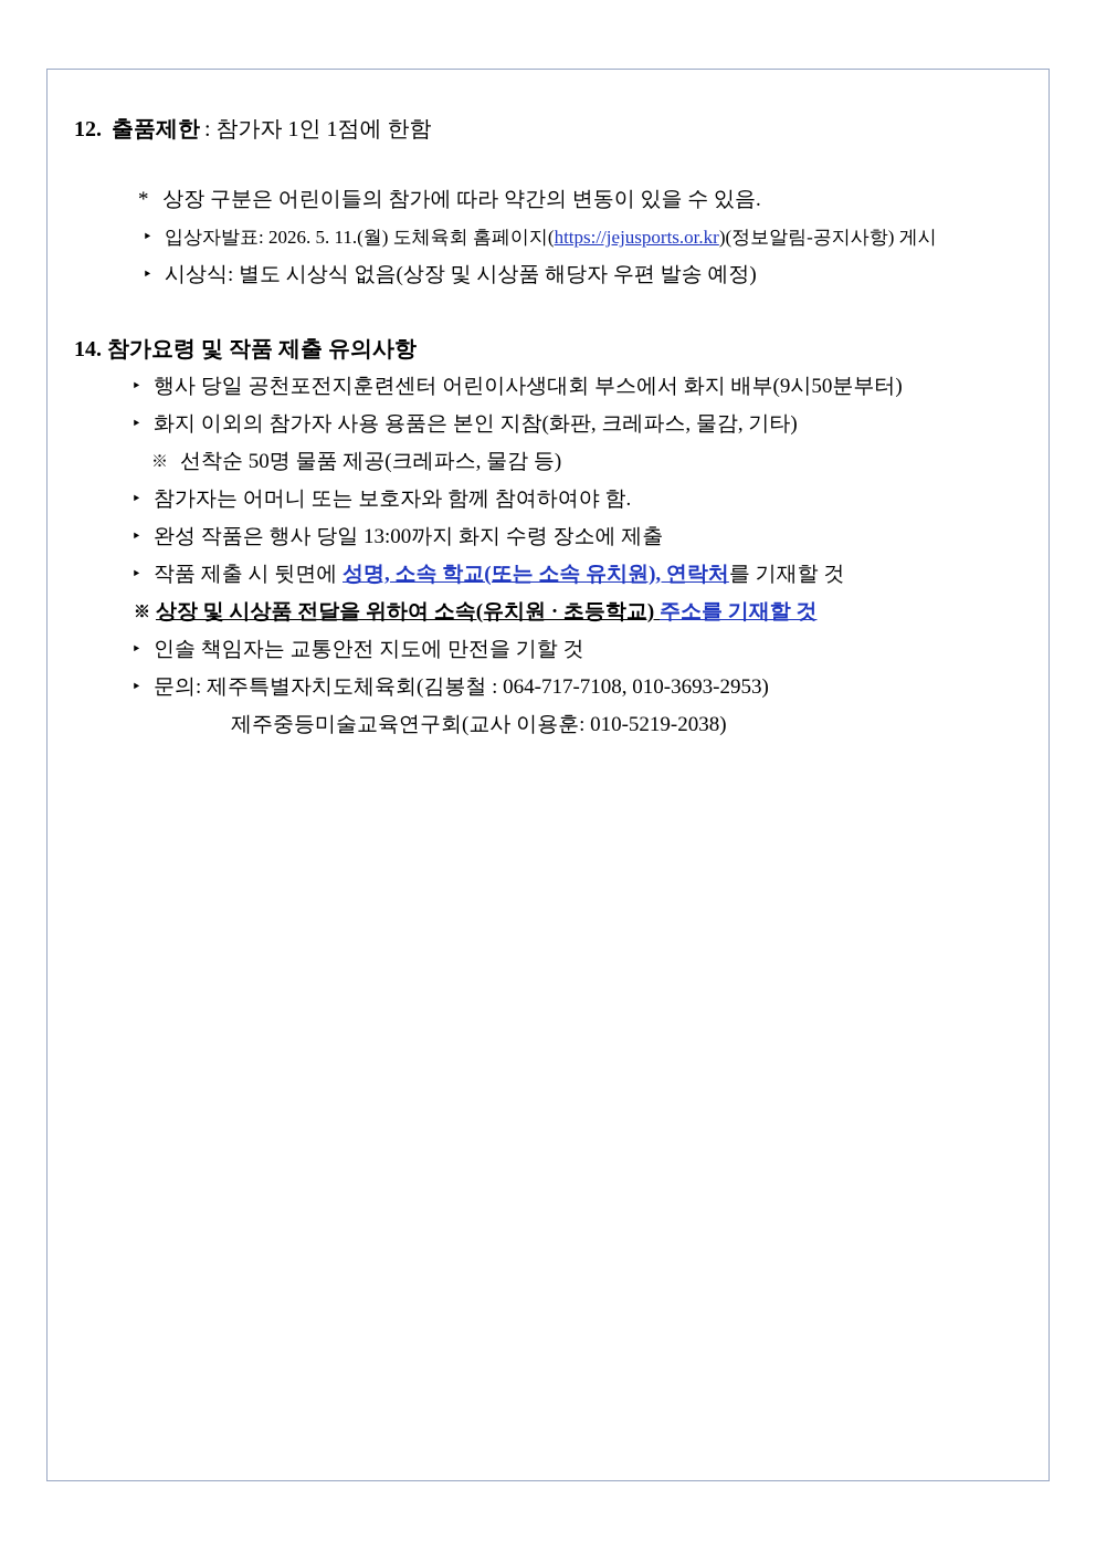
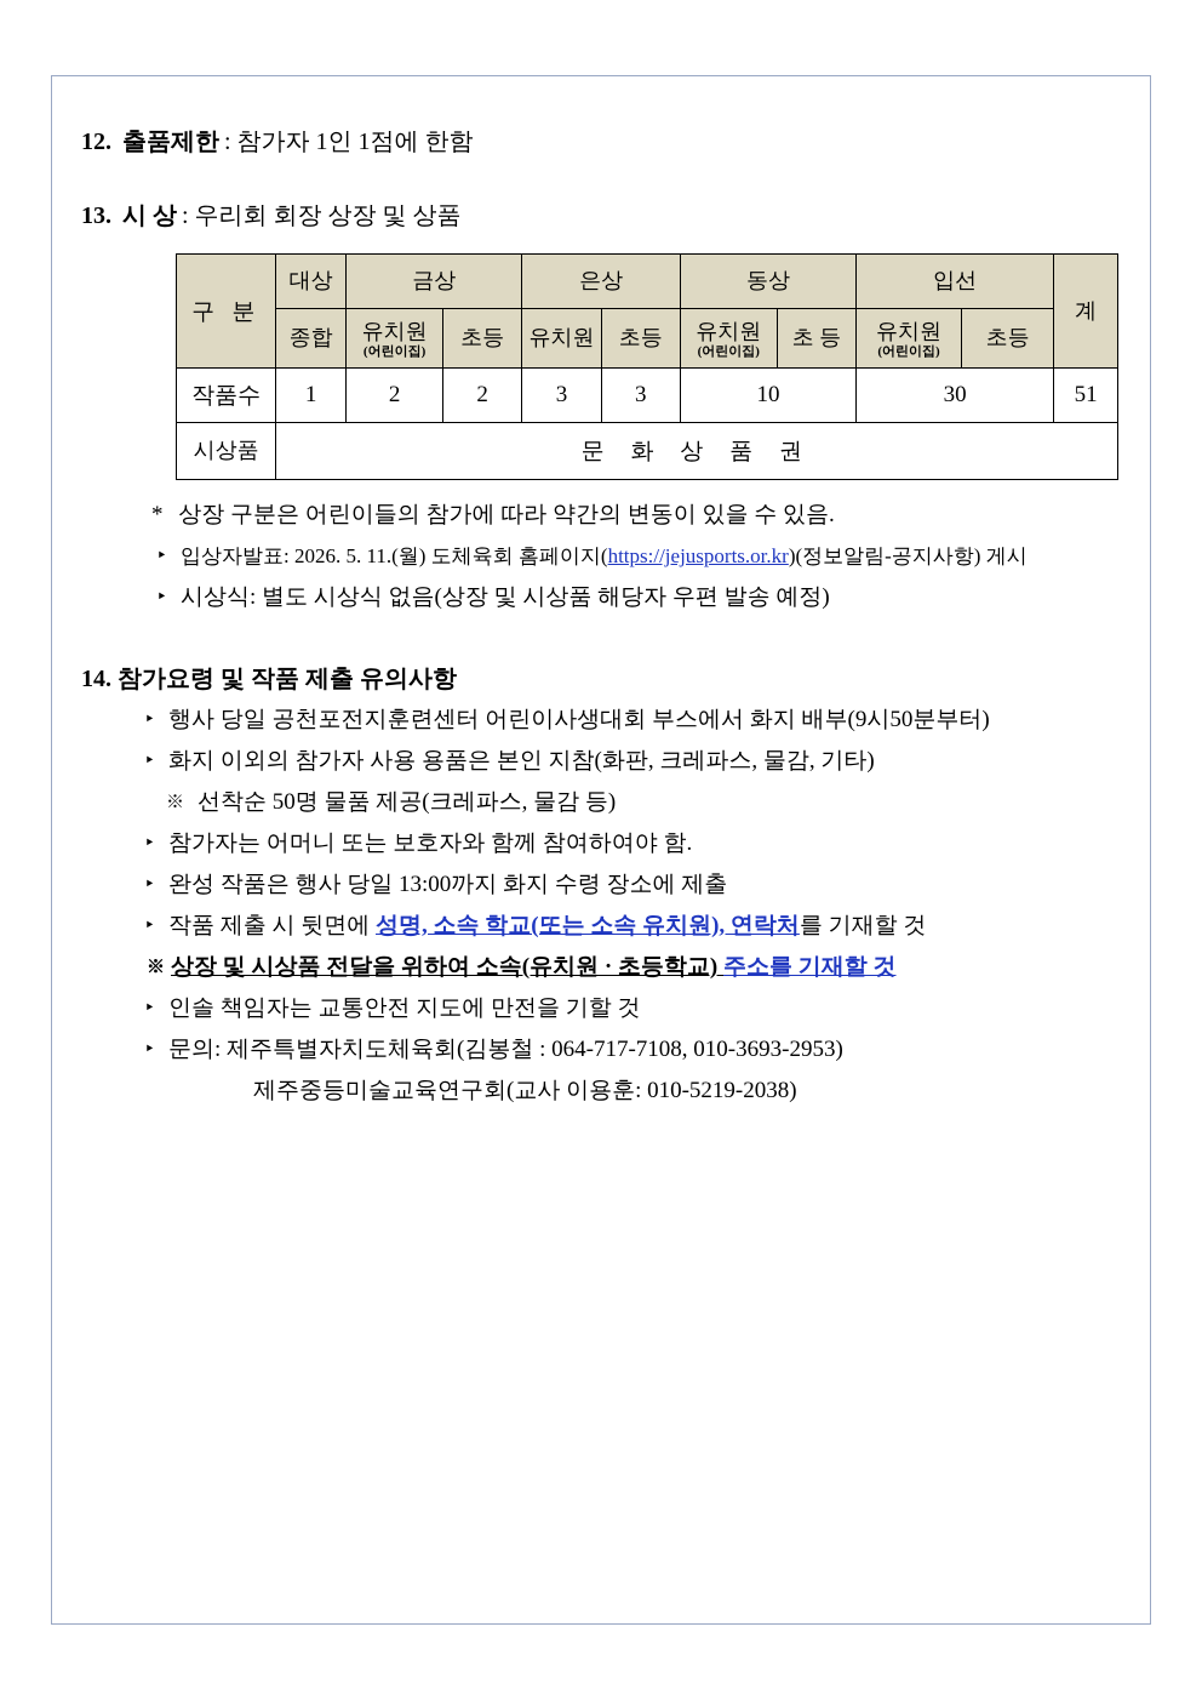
  12.
  출품제한
  : 참가자 1인 1점에 한함
+ 13.
+ 시 상
+ : 우리회 회장 상장 및 상품
+ 구 분	대상	금상	은상	동상	입선	계
+ 종합	유치원 (어린이집)	초등	유치원	초등	유치원 (어린이집)	초 등	유치원 (어린이집)	초등
+ 작품수	1	2	2	3	3	10	30	51
+ 시상품	문 화 상 품 권
  * 상장 구분은 어린이들의 참가에 따라 약간의 변동이 있을 수 있음.
  ‣
  입상자발표: 2026. 5. 11.(월) 도체육회 홈페이지(https://jejusports.or.kr)(정보알림-공지사항) 게시
  ‣
  시상식: 별도 시상식 없음(상장 및 시상품 해당자 우편 발송 예정)
  14. 참가요령 및 작품 제출 유의사항
  ‣
  행사 당일 공천포전지훈련센터 어린이사생대회 부스에서 화지 배부(9시50분부터)
  ‣
  화지 이외의 참가자 사용 용품은 본인 지참(화판, 크레파스, 물감, 기타)
  ※
  선착순 50명 물품 제공(크레파스, 물감 등)
  ‣
  참가자는 어머니 또는 보호자와 함께 참여하여야 함.
  ‣
  완성 작품은 행사 당일 13:00까지 화지 수령 장소에 제출
  ‣
  작품 제출 시 뒷면에 성명, 소속 학교(또는 소속 유치원), 연락처를 기재할 것
  ※
  상장 및 시상품 전달을 위하여 소속(유치원 · 초등학교) 주소를 기재할 것
  ‣
  인솔 책임자는 교통안전 지도에 만전을 기할 것
  ‣
  문의: 제주특별자치도체육회(김봉철 : 064-717-7108, 010-3693-2953)
  제주중등미술교육연구회(교사 이용훈: 010-5219-2038)
